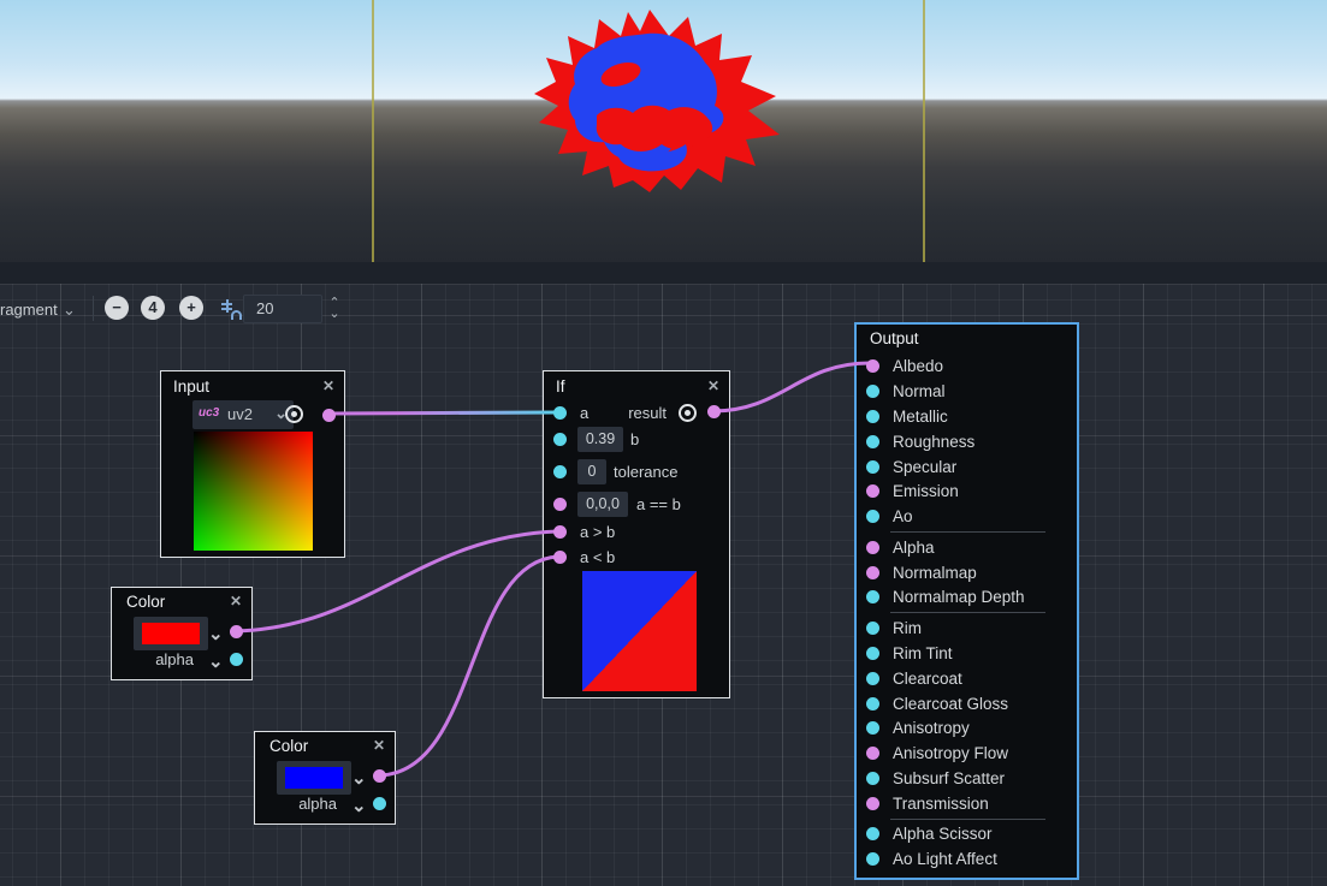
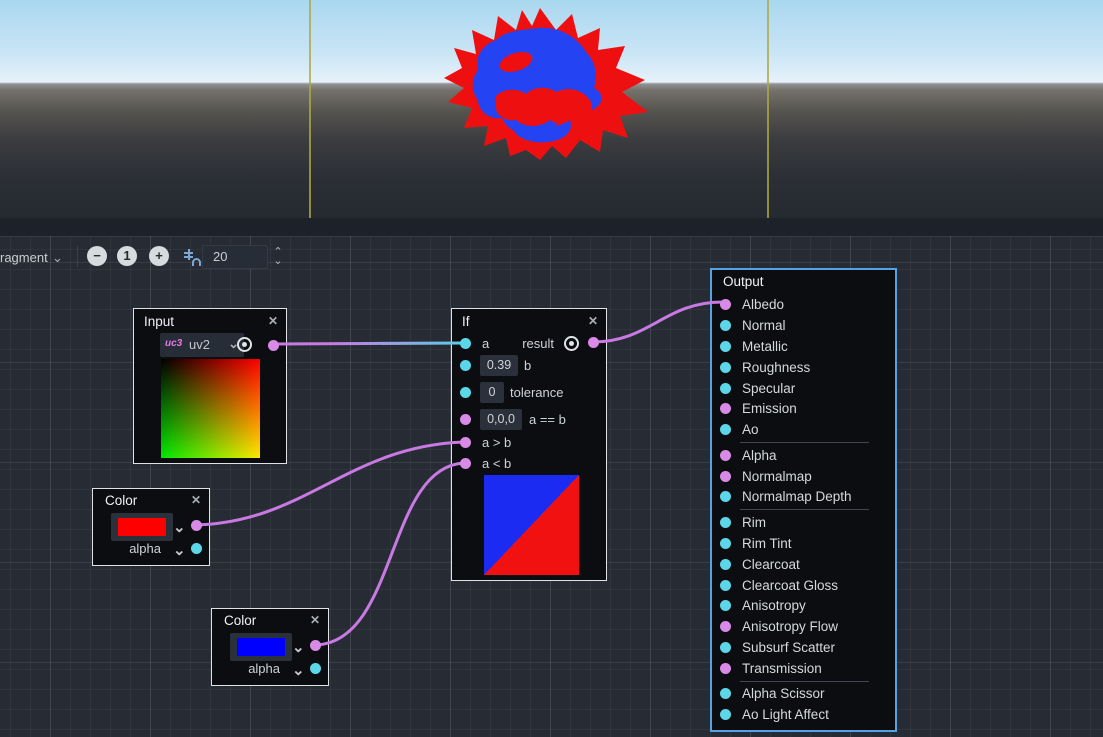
  ragment
  ⌄
  −
- 4
+ 1
  +
  20
  ⌃
  ⌄
  Input
  ✕
  uc3
  uv2
  ⌄
  If
  ✕
  a
  result
  0.39
  b
  0
  tolerance
  0,0,0
  a == b
  a > b
  a < b
  Color
  ✕
  ⌄
  alpha
  ⌄
  Color
  ✕
  ⌄
  alpha
  ⌄
  Output
  Albedo
  Normal
  Metallic
  Roughness
  Specular
  Emission
  Ao
  Alpha
  Normalmap
  Normalmap Depth
  Rim
  Rim Tint
  Clearcoat
  Clearcoat Gloss
  Anisotropy
  Anisotropy Flow
  Subsurf Scatter
  Transmission
  Alpha Scissor
  Ao Light Affect
